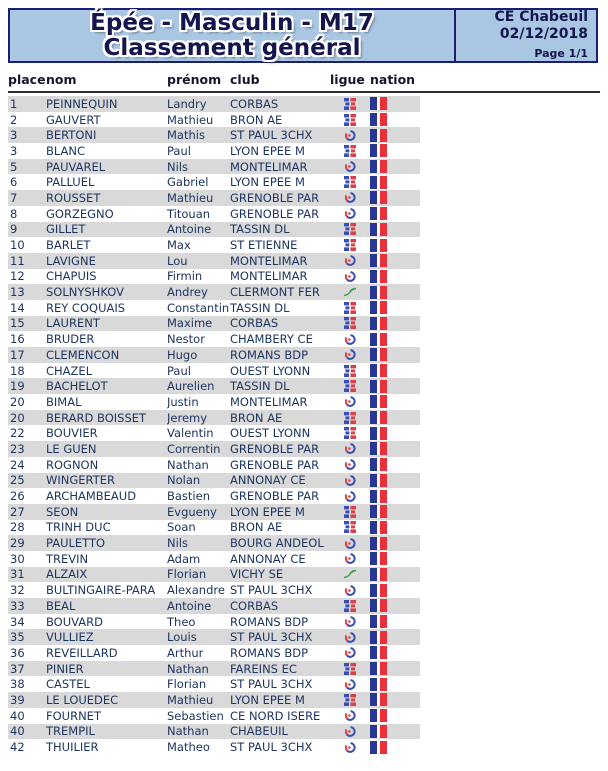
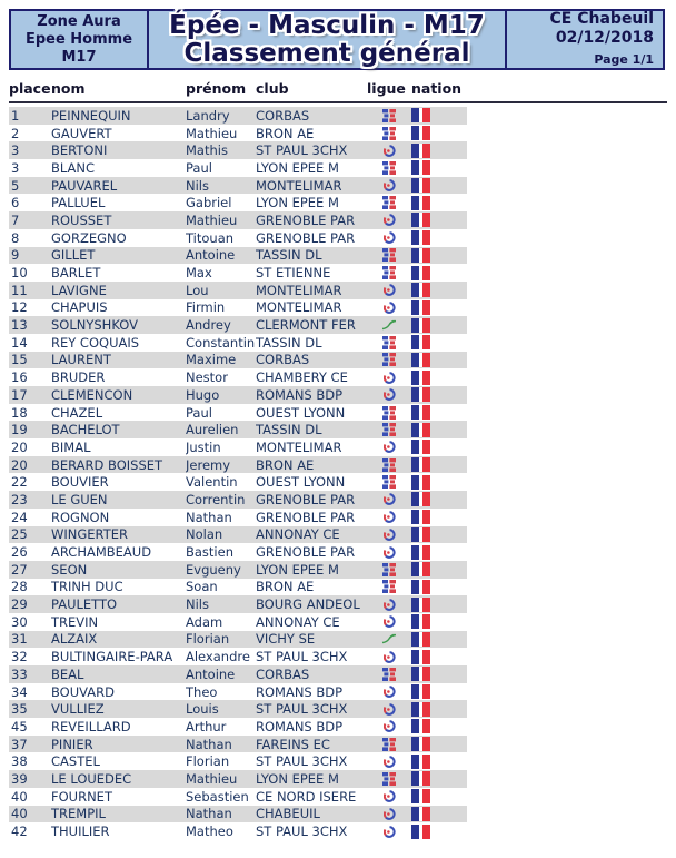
+ Zone Aura
+ Epee Homme
+ M17
  Épée - Masculin - M17
  Classement général
  CE Chabeuil
  02/12/2018
  Page 1/1
  place
  nom
  prénom
  club
  ligue
  nation
  1
  PEINNEQUIN
  Landry
  CORBAS
  2
  GAUVERT
  Mathieu
  BRON AE
  3
  BERTONI
  Mathis
  ST PAUL 3CHX
  3
  BLANC
  Paul
  LYON EPEE M
  5
  PAUVAREL
  Nils
  MONTELIMAR
  6
  PALLUEL
  Gabriel
  LYON EPEE M
  7
  ROUSSET
  Mathieu
  GRENOBLE PAR
  8
  GORZEGNO
  Titouan
  GRENOBLE PAR
  9
  GILLET
  Antoine
  TASSIN DL
  10
  BARLET
  Max
  ST ETIENNE
  11
  LAVIGNE
  Lou
  MONTELIMAR
  12
  CHAPUIS
  Firmin
  MONTELIMAR
  13
  SOLNYSHKOV
  Andrey
  CLERMONT FER
  14
  REY COQUAIS
  Constantin
  TASSIN DL
  15
  LAURENT
  Maxime
  CORBAS
  16
  BRUDER
  Nestor
  CHAMBERY CE
  17
  CLEMENCON
  Hugo
  ROMANS BDP
  18
  CHAZEL
  Paul
  OUEST LYONN
  19
  BACHELOT
  Aurelien
  TASSIN DL
  20
  BIMAL
  Justin
  MONTELIMAR
  20
  BERARD BOISSET
  Jeremy
  BRON AE
  22
  BOUVIER
  Valentin
  OUEST LYONN
  23
  LE GUEN
  Correntin
  GRENOBLE PAR
  24
  ROGNON
  Nathan
  GRENOBLE PAR
  25
  WINGERTER
  Nolan
  ANNONAY CE
  26
  ARCHAMBEAUD
  Bastien
  GRENOBLE PAR
  27
  SEON
  Evgueny
  LYON EPEE M
  28
  TRINH DUC
  Soan
  BRON AE
  29
  PAULETTO
  Nils
  BOURG ANDEOL
  30
  TREVIN
  Adam
  ANNONAY CE
  31
  ALZAIX
  Florian
  VICHY SE
  32
  BULTINGAIRE-PARA
  Alexandre
  ST PAUL 3CHX
  33
  BEAL
  Antoine
  CORBAS
  34
  BOUVARD
  Theo
  ROMANS BDP
  35
  VULLIEZ
  Louis
  ST PAUL 3CHX
- 36
+ 45
  REVEILLARD
  Arthur
  ROMANS BDP
  37
  PINIER
  Nathan
  FAREINS EC
  38
  CASTEL
  Florian
  ST PAUL 3CHX
  39
  LE LOUEDEC
  Mathieu
  LYON EPEE M
  40
  FOURNET
  Sebastien
  CE NORD ISERE
  40
  TREMPIL
  Nathan
  CHABEUIL
  42
  THUILIER
  Matheo
  ST PAUL 3CHX
